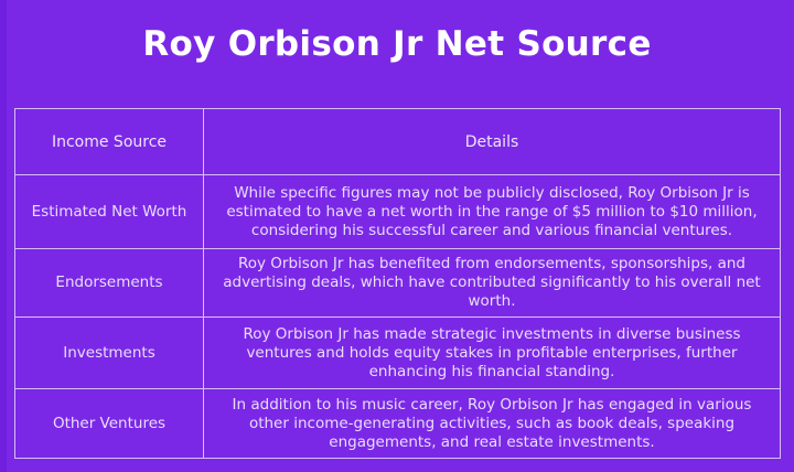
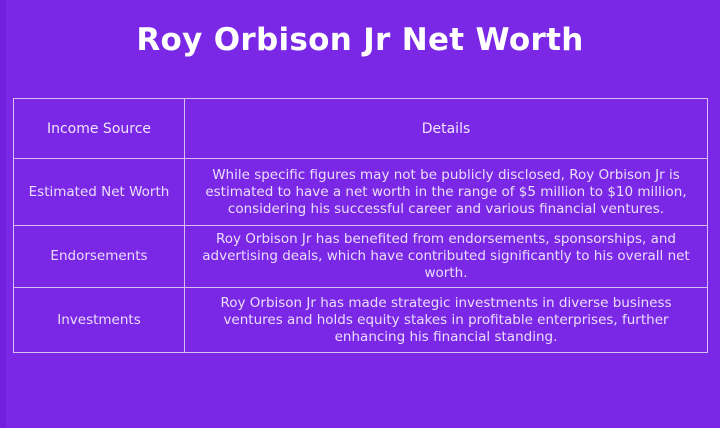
- Roy Orbison Jr Net Source
+ Roy Orbison Jr Net Worth
  Income Source	Details
  Estimated Net Worth	While specific figures may not be publicly disclosed, Roy Orbison Jr is estimated to have a net worth in the range of $5 million to $10 million, considering his successful career and various financial ventures.
  Endorsements	Roy Orbison Jr has benefited from endorsements, sponsorships, and advertising deals, which have contributed significantly to his overall net worth.
  Investments	Roy Orbison Jr has made strategic investments in diverse business ventures and holds equity stakes in profitable enterprises, further enhancing his financial standing.
- Other Ventures	In addition to his music career, Roy Orbison Jr has engaged in various other income-generating activities, such as book deals, speaking engagements, and real estate investments.
